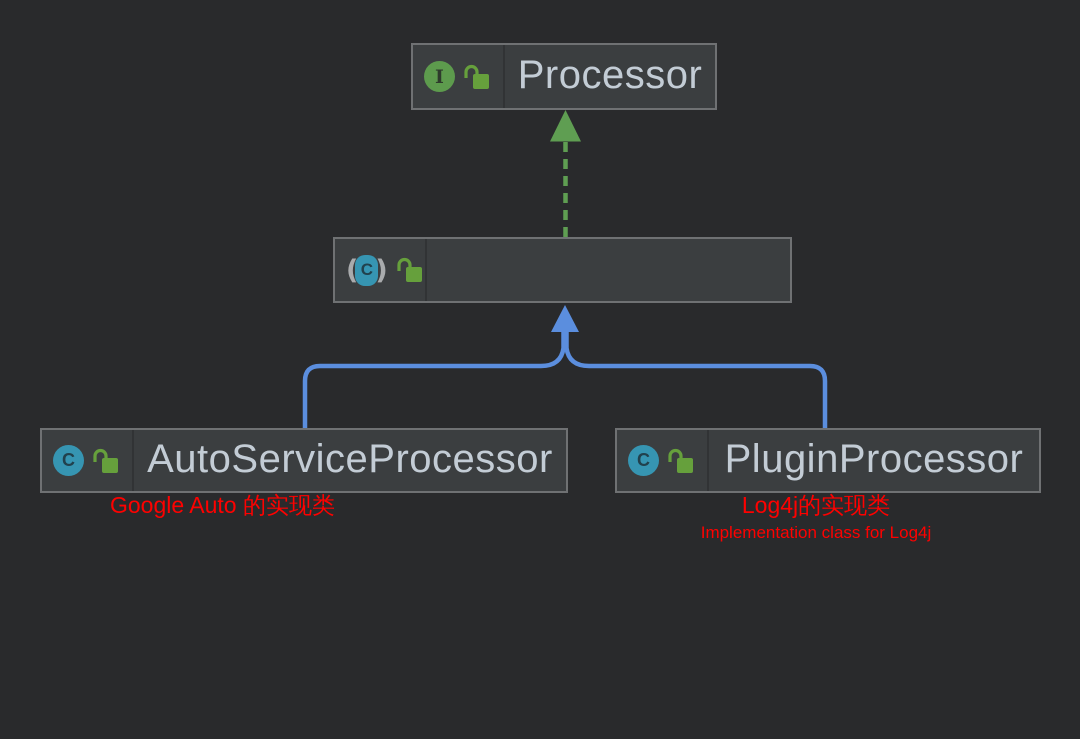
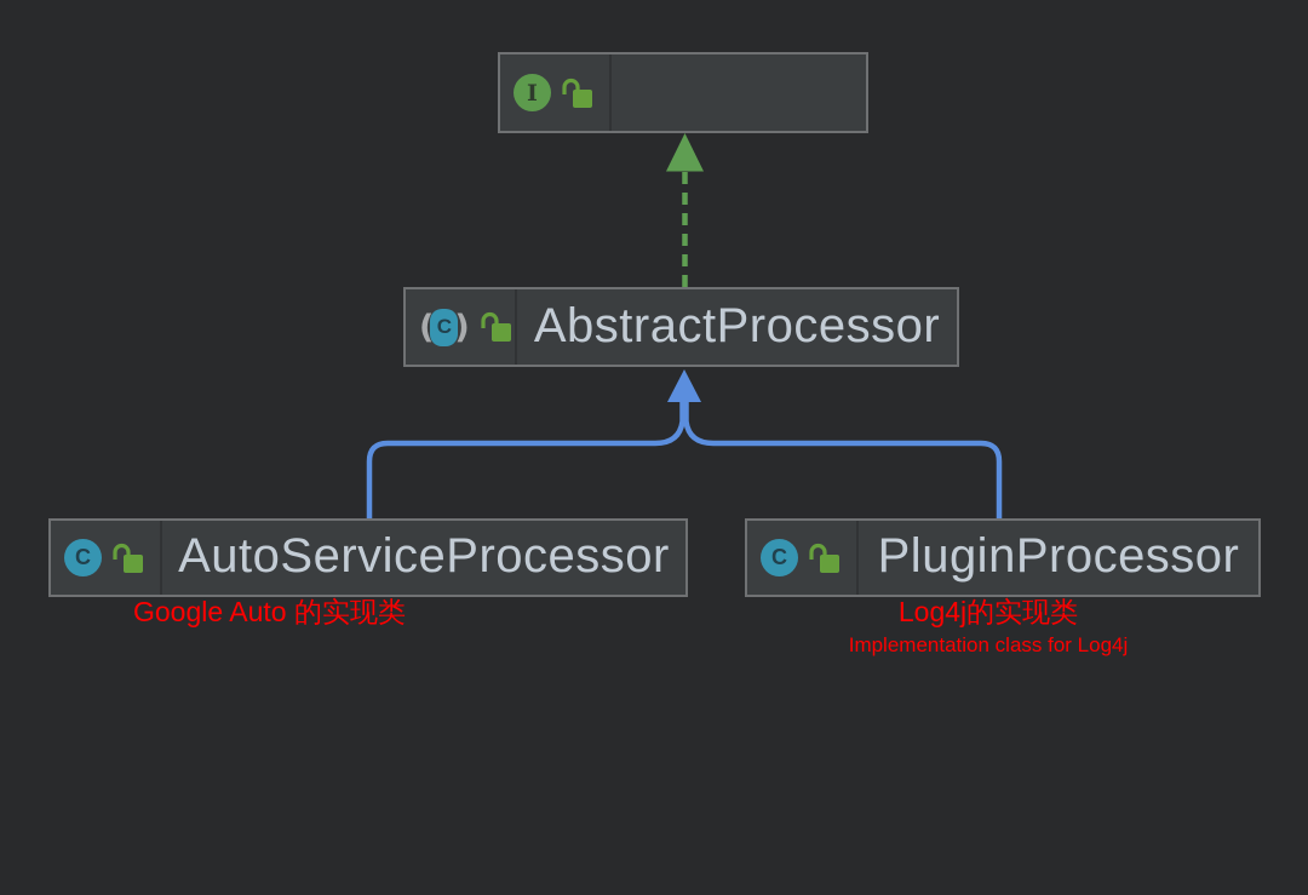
  I
- Processor
  (
  C
  )
+ AbstractProcessor
  C
  AutoServiceProcessor
  C
  PluginProcessor
  Google Auto 的实现类
  Log4j的实现类
  Implementation class for Log4j
